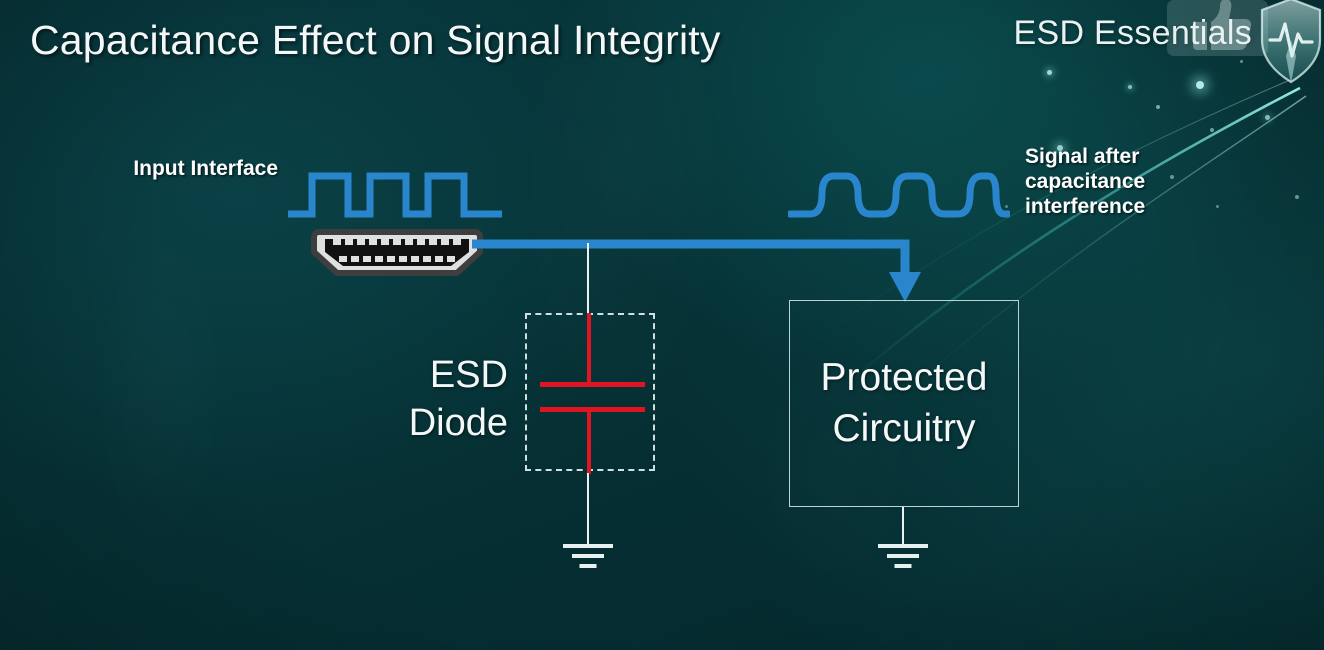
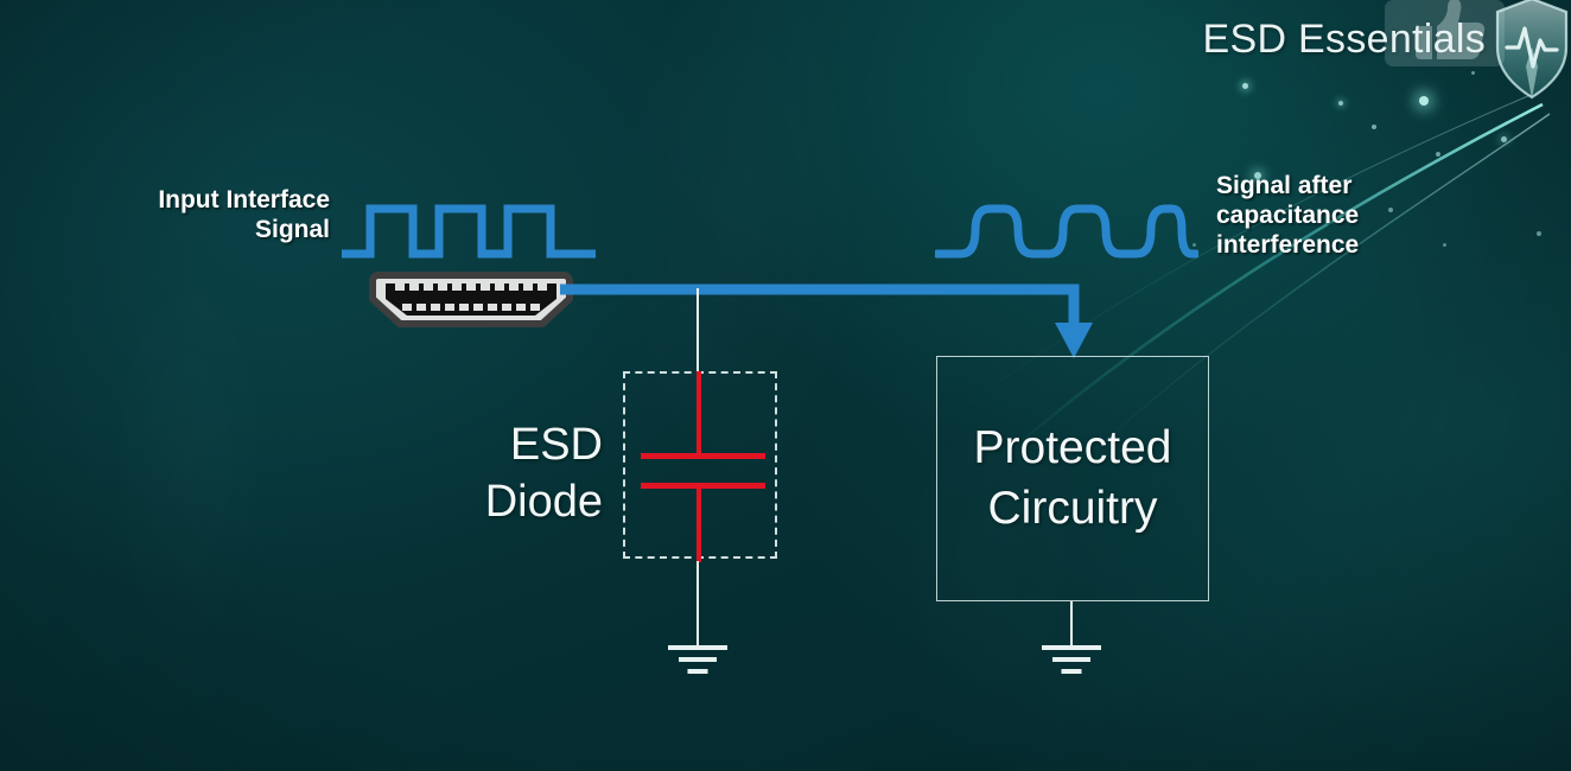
- Capacitance Effect on Signal Integrity
  ESD Essentials
  Input Interface
+ Signal
  Signal after
  capacitance
  interference
  ESD
  Diode
  Protected
  Circuitry
